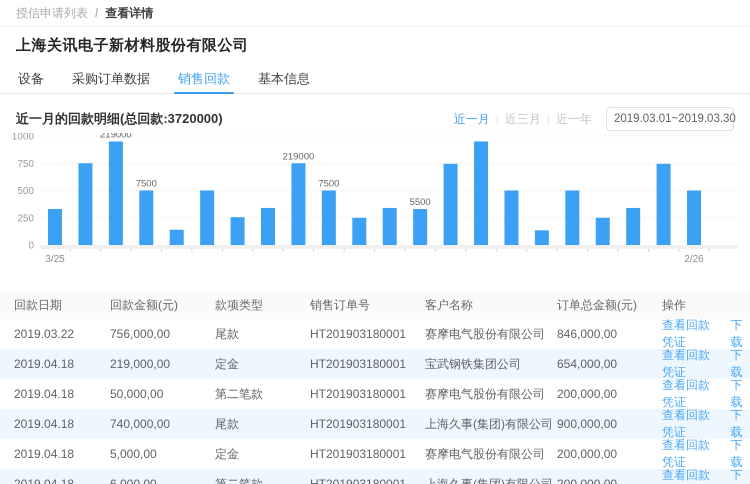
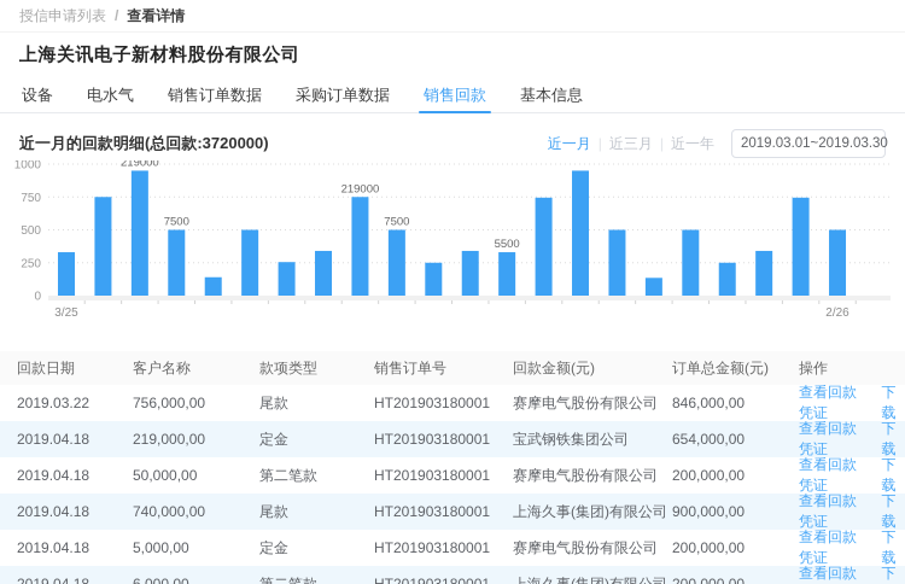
  授信申请列表
  /
  查看详情
  上海关讯电子新材料股份有限公司
  设备
+ 电水气
+ 销售订单数据
  采购订单数据
  销售回款
  基本信息
  近一月的回款明细(总回款:3720000)
  近一月
  |
  近三月
  |
  近一年
  2019.03.01~2019.03.30
  0
  250
  500
  750
  1000
  219000
  7500
  219000
  7500
  5500
  3/25
  2/26
  回款日期
- 回款金额(元)
+ 客户名称
  款项类型
  销售订单号
- 客户名称
+ 回款金额(元)
  订单总金额(元)
  操作
  2019.03.22
  756,000,00
  尾款
  HT201903180001
  赛摩电气股份有限公司
  846,000,00
  查看回款凭证
  下载
  2019.04.18
  219,000,00
  定金
  HT201903180001
  宝武钢铁集团公司
  654,000,00
  查看回款凭证
  下载
  2019.04.18
  50,000,00
  第二笔款
  HT201903180001
  赛摩电气股份有限公司
  200,000,00
  查看回款凭证
  下载
  2019.04.18
  740,000,00
  尾款
  HT201903180001
  上海久事(集团)有限公司
  900,000,00
  查看回款凭证
  下载
  2019.04.18
  5,000,00
  定金
  HT201903180001
  赛摩电气股份有限公司
  200,000,00
  查看回款凭证
  下载
